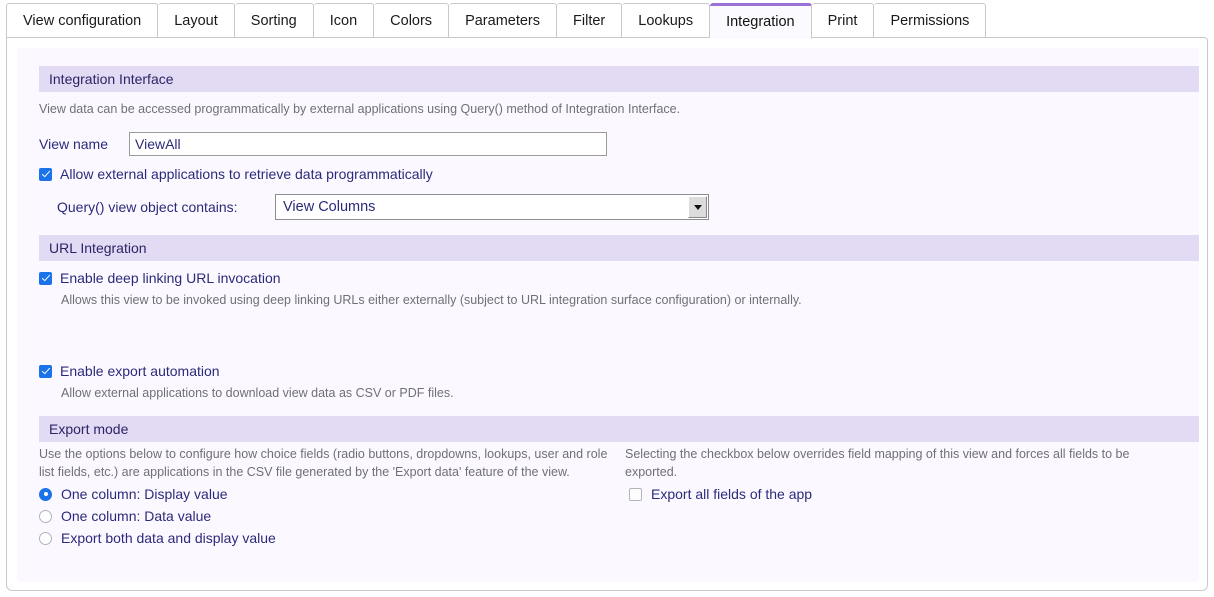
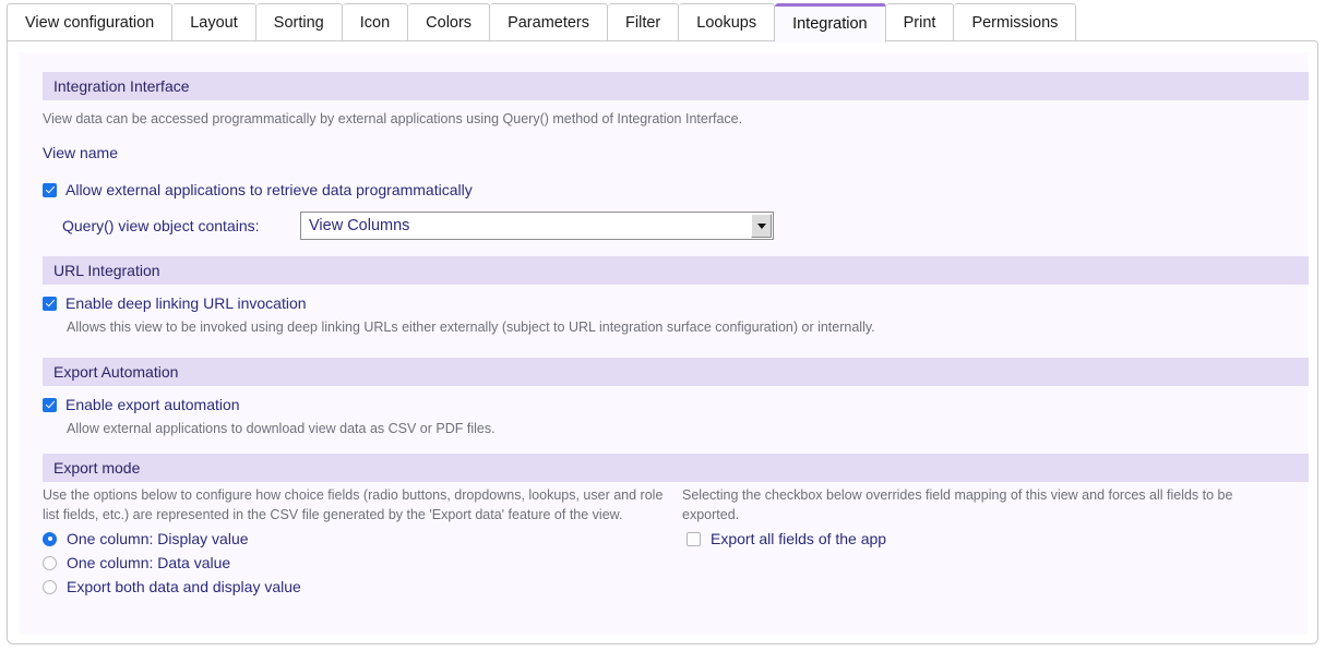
  View configuration
  Layout
  Sorting
  Icon
  Colors
  Parameters
  Filter
  Lookups
  Integration
  Print
  Permissions
  Integration Interface
  View data can be accessed programmatically by external applications using Query() method of Integration Interface.
  View name
- ViewAll
  Allow external applications to retrieve data programmatically
  Query() view object contains:
  View Columns
  URL Integration
  Enable deep linking URL invocation
  Allows this view to be invoked using deep linking URLs either externally (subject to URL integration surface configuration) or internally.
+ Export Automation
  Enable export automation
  Allow external applications to download view data as CSV or PDF files.
  Export mode
- Use the options below to configure how choice fields (radio buttons, dropdowns, lookups, user and role list fields, etc.) are applications in the CSV file generated by the 'Export data' feature of the view.
+ Use the options below to configure how choice fields (radio buttons, dropdowns, lookups, user and role list fields, etc.) are represented in the CSV file generated by the 'Export data' feature of the view.
  Selecting the checkbox below overrides field mapping of this view and forces all fields to be exported.
  One column: Display value
  One column: Data value
  Export both data and display value
  Export all fields of the app
